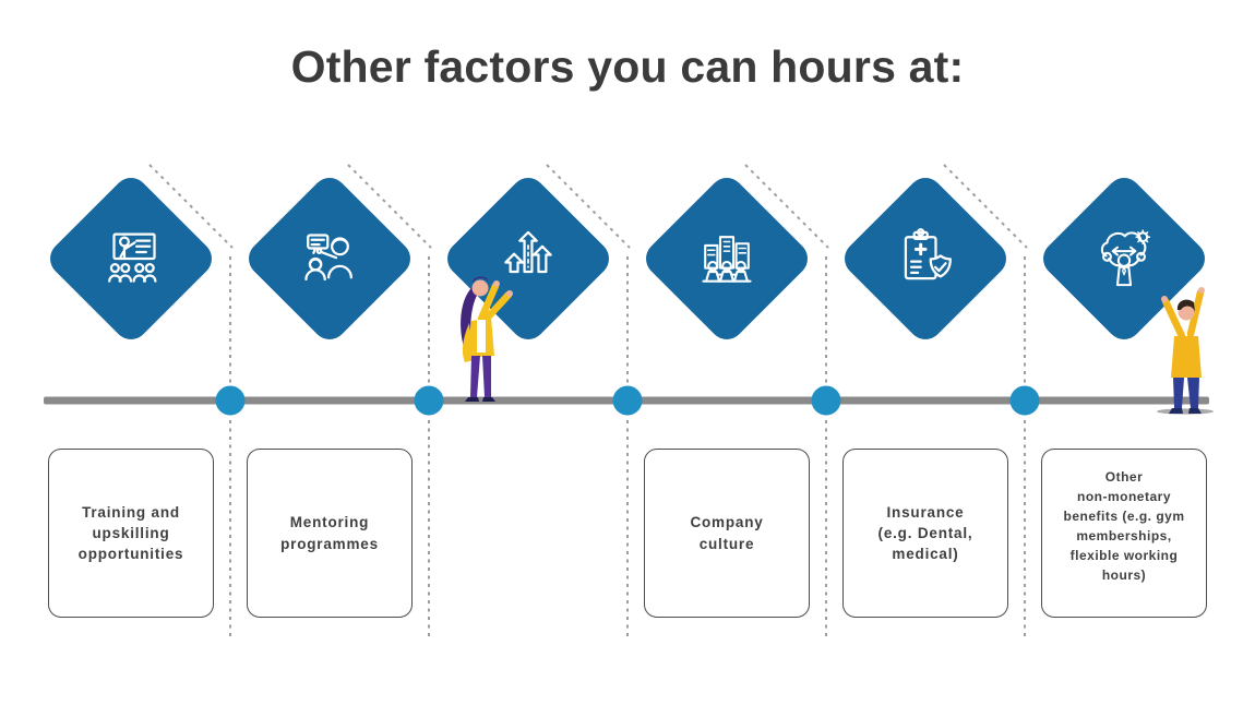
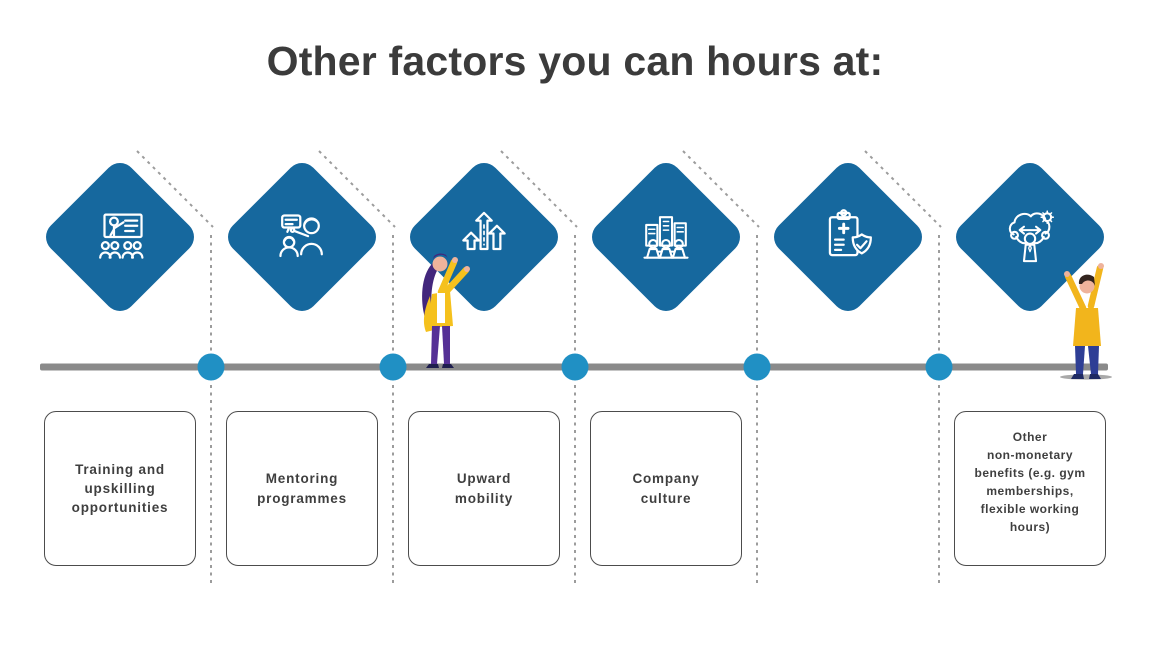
  Other factors you can hours at:
  Training and
  upskilling
  opportunities
  Mentoring
  programmes
+ Upward
+ mobility
  Company
  culture
- Insurance
- (e.g. Dental,
- medical)
  Other
  non-monetary
  benefits (e.g. gym
  memberships,
  flexible working
  hours)
